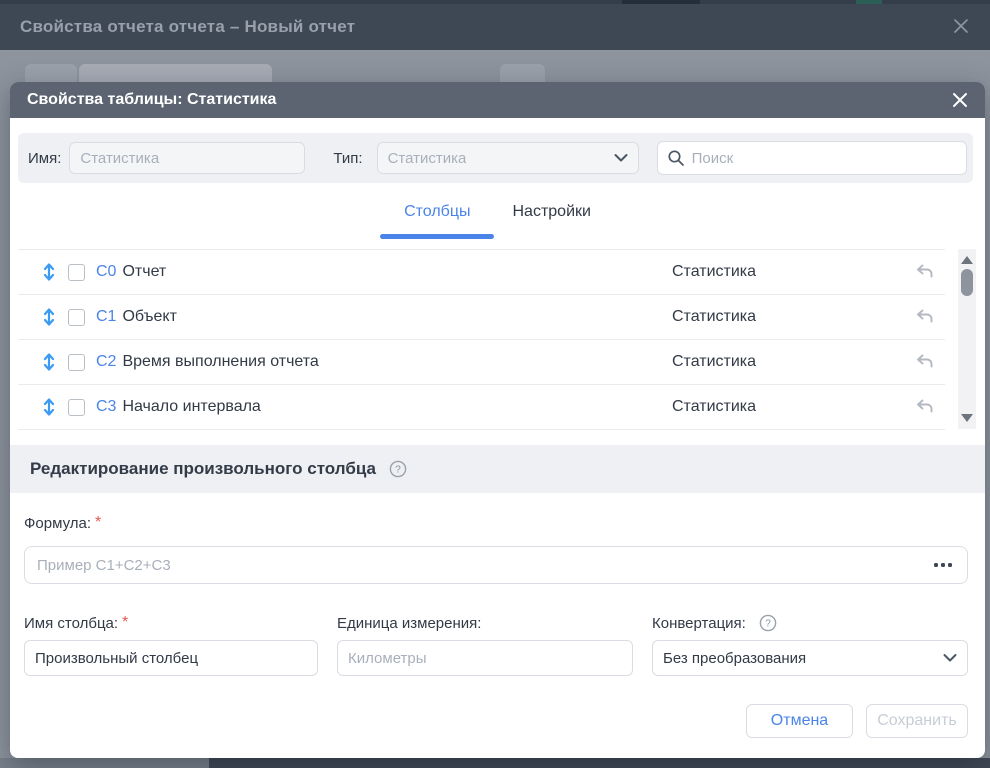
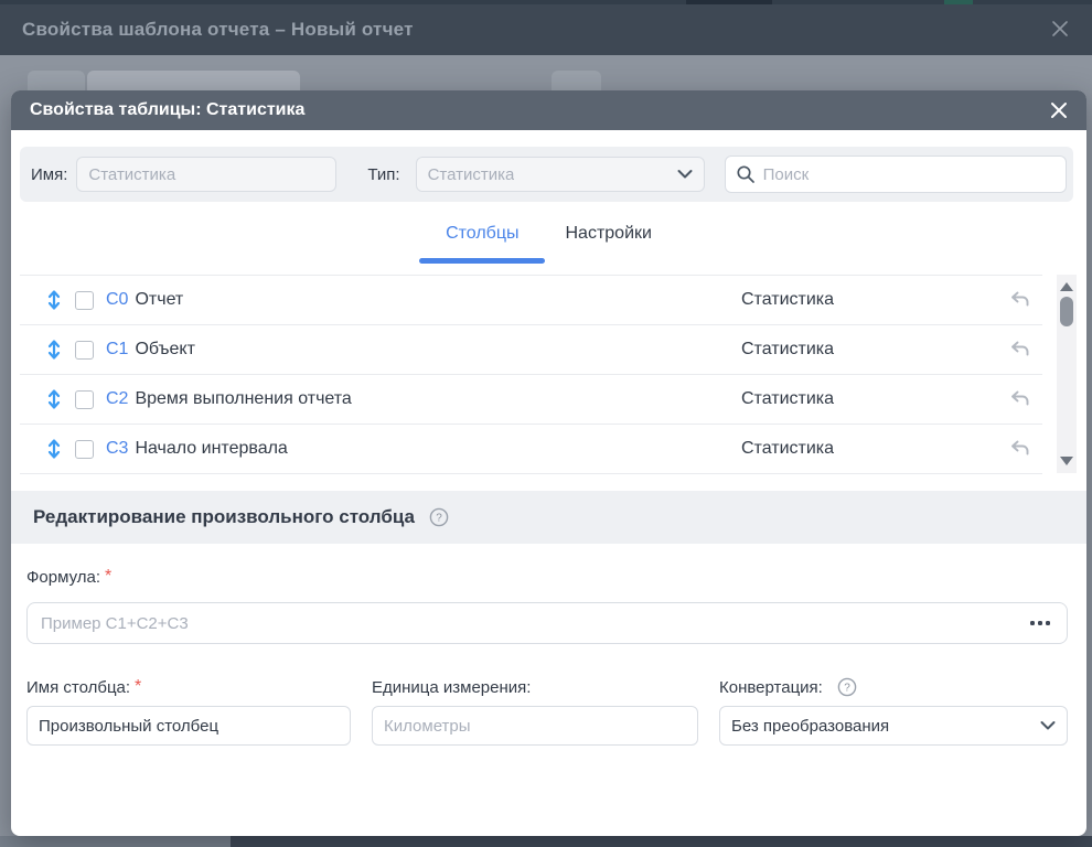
- Свойства отчета отчета – Новый отчет
+ Свойства шаблона отчета – Новый отчет
  Свойства таблицы: Статистика
  Имя:
  Статистика
  Тип:
  Статистика
  Поиск
  Столбцы
  Настройки
  C0
  Отчет
  Статистика
  C1
  Объект
  Статистика
  C2
  Время выполнения отчета
  Статистика
  C3
  Начало интервала
  Статистика
  Редактирование произвольного столбца
  ?
  Формула:
  *
  Пример C1+C2+C3
  Имя столбца:
  *
  Произвольный столбец
  Единица измерения:
  Километры
  Конвертация:
  ?
  Без преобразования
- Отмена
- Сохранить
